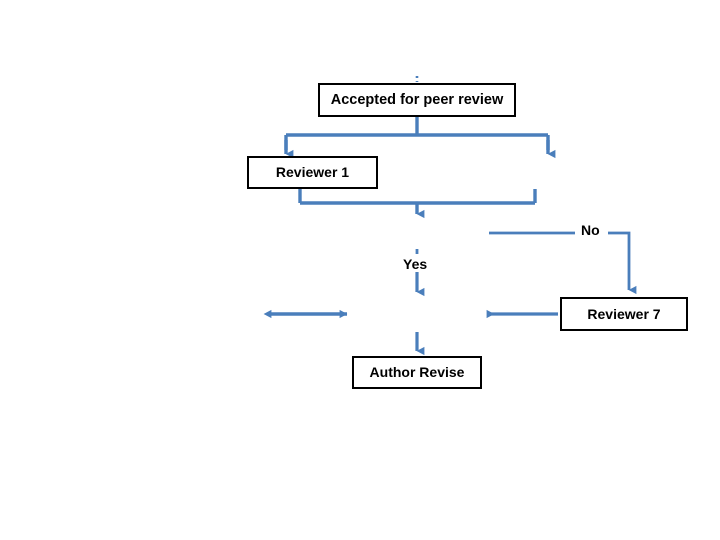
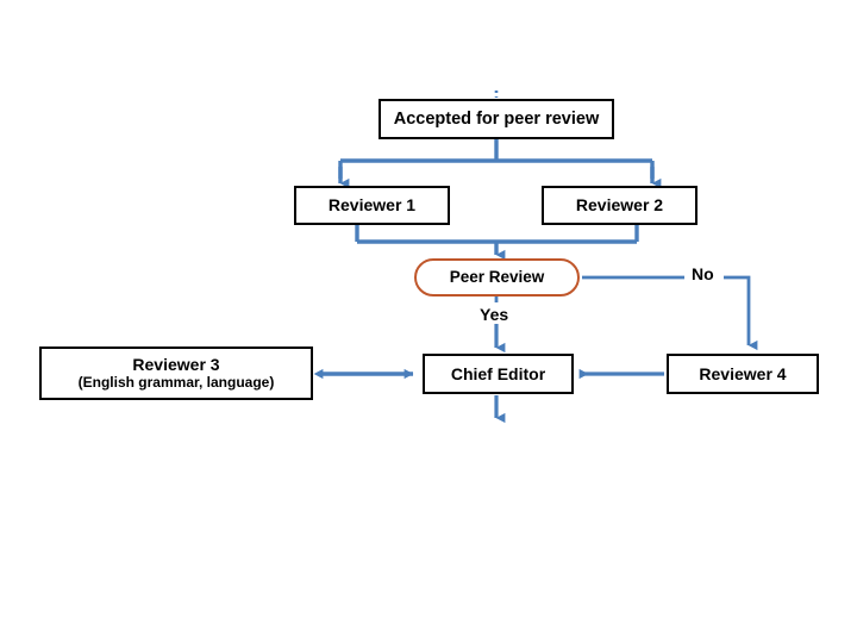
  Accepted for peer review
  Reviewer 1
+ Reviewer 2
+ Peer Review
+ Reviewer 3
+ (English grammar, language)
+ Chief Editor
- Reviewer 7
+ Reviewer 4
- Author Revise
  Yes
  No
